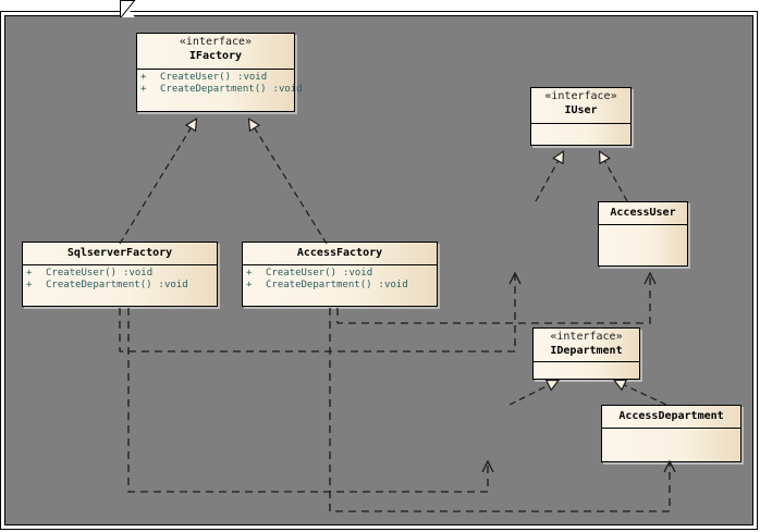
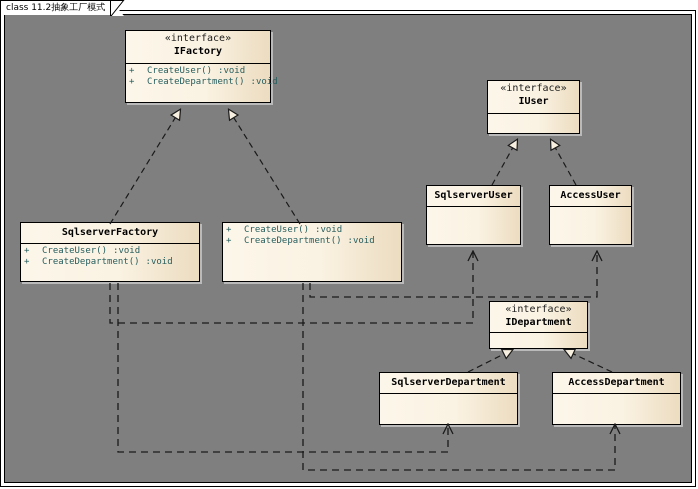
+ class 11.2抽象工厂模式
  «interface»
  IFactory
  +
  CreateUser()
  :void
  +
  CreateDepartment()
  :void
  «interface»
  IUser
+ SqlserverUser
  AccessUser
  SqlserverFactory
  +
  CreateUser()
  :void
  +
  CreateDepartment()
  :void
- AccessFactory
  +
  CreateUser()
  :void
  +
  CreateDepartment()
  :void
  «interface»
  IDepartment
+ SqlserverDepartment
  AccessDepartment
